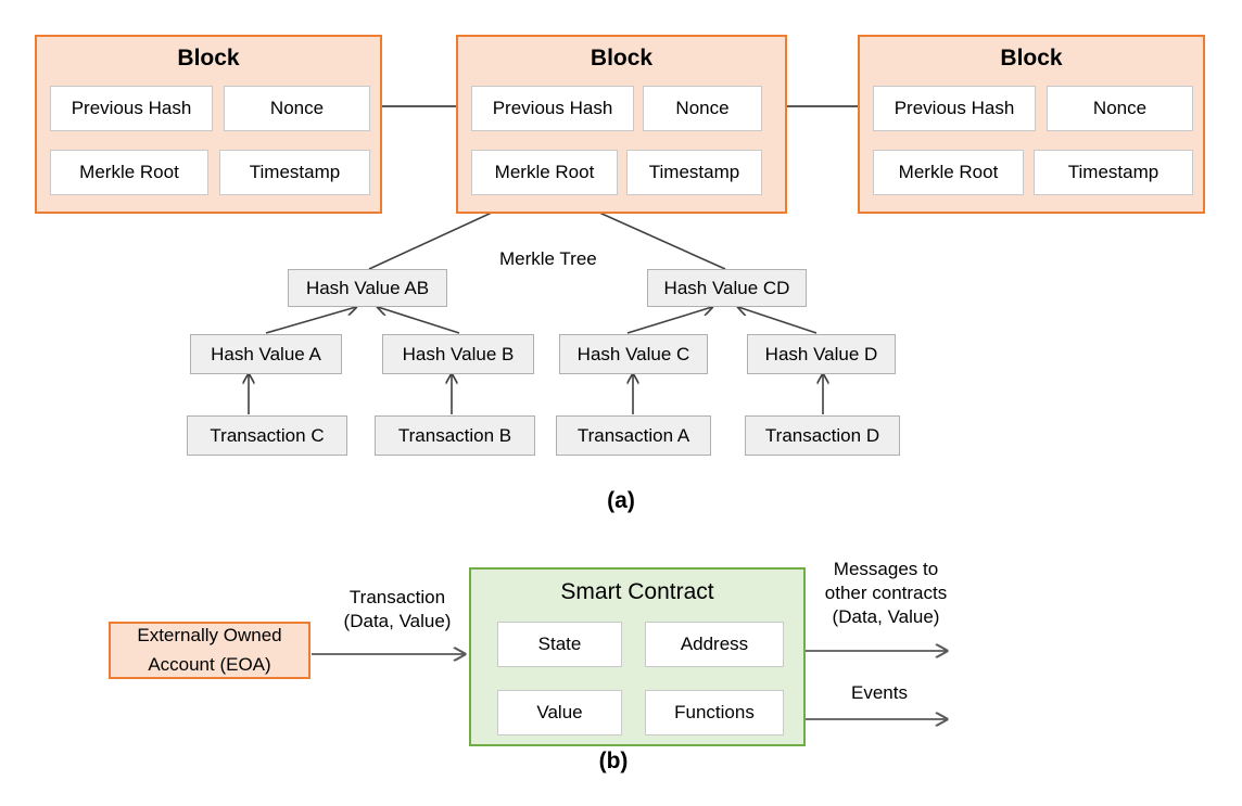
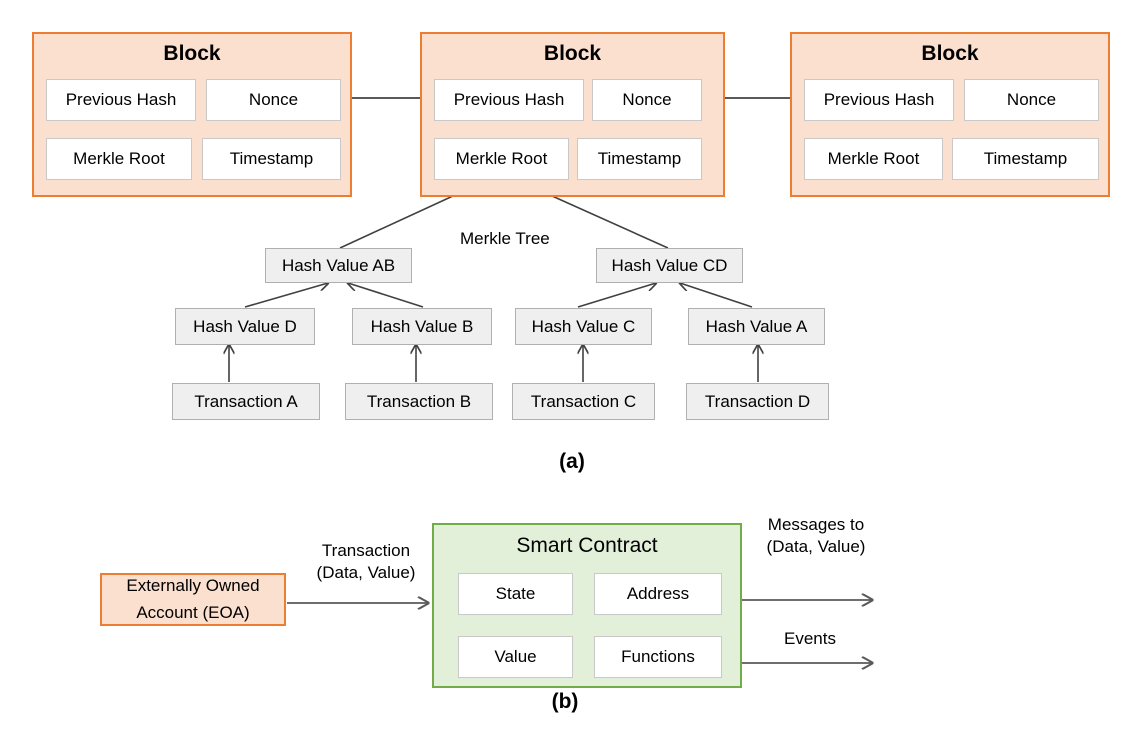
  Block
  Previous Hash
  Nonce
  Merkle Root
  Timestamp
  Block
  Previous Hash
  Nonce
  Merkle Root
  Timestamp
  Block
  Previous Hash
  Nonce
  Merkle Root
  Timestamp
  Merkle Tree
  Hash Value AB
  Hash Value CD
- Hash Value A
+ Hash Value D
  Hash Value B
  Hash Value C
- Hash Value D
+ Hash Value A
- Transaction C
+ Transaction A
  Transaction B
- Transaction A
+ Transaction C
  Transaction D
  (a)
  Externally Owned
  Account (EOA)
  Transaction
  (Data, Value)
  Smart Contract
  State
  Address
  Value
  Functions
  Messages to
- other contracts
  (Data, Value)
  Events
  (b)
